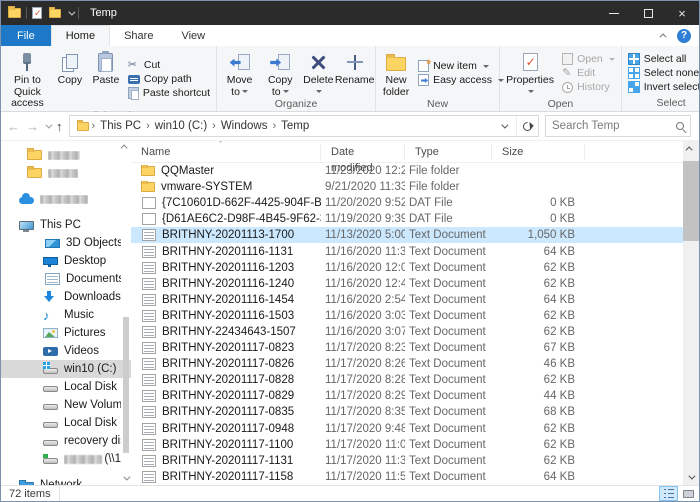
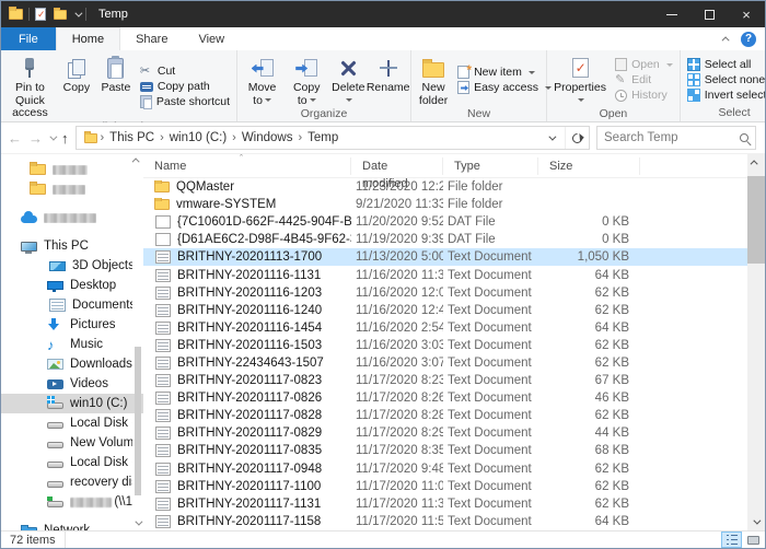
  Temp
  ×
  File
  Home
  Share
  View
  ?
  Pin to Quick access
  Copy
  Paste
  Cut
  Copy path
  Paste shortcut
  Move to
  Copy to
  Delete
  Rename
  Organize
  New folder
  New item
  Easy access
  New
  Properties
  Open
  Edit
  History
  Open
  Select all
  Select none
  Invert select
  Select
  ←
  →
  ↑
  ›
  This PC
  ›
  win10 (C:)
  ›
  Windows
  ›
  Temp
  Search Temp
  This PC
  3D Objects
  Desktop
  Document
- Downloads
+ Pictures
  Music
- Pictures
+ Downloads
  Videos
  win10 (C:)
  (\\1
  ˆ
  Name
  Date modified
  Type
  Size
  QQMaster
  11/23/2020 12:2
  File folder
  vmware-SYSTEM
  9/21/2020 11:33
  File folder
  11/20/2020 9:52
  DAT File
  0 KB
  11/19/2020 9:39
  DAT File
  0 KB
  BRITHNY-20201113-1700
  11/13/2020 5:00
  Text Document
  1,050 KB
  BRITHNY-20201116-1131
  11/16/2020 11:3
  Text Document
  64 KB
  BRITHNY-20201116-1203
  11/16/2020 12:0
  Text Document
  62 KB
  BRITHNY-20201116-1240
  11/16/2020 12:4
  Text Document
  62 KB
  BRITHNY-20201116-1454
  11/16/2020 2:54
  Text Document
  64 KB
  BRITHNY-20201116-1503
  11/16/2020 3:03
  Text Document
  62 KB
  BRITHNY-22434643-1507
  11/16/2020 3:07
  Text Document
  62 KB
  BRITHNY-20201117-0823
  11/17/2020 8:23
  Text Document
  67 KB
  BRITHNY-20201117-0826
  11/17/2020 8:26
  Text Document
  46 KB
  BRITHNY-20201117-0828
  11/17/2020 8:28
  Text Document
  62 KB
  BRITHNY-20201117-0829
  11/17/2020 8:29
  Text Document
  44 KB
  BRITHNY-20201117-0835
  11/17/2020 8:35
  Text Document
  68 KB
  BRITHNY-20201117-0948
  11/17/2020 9:48
  Text Document
  62 KB
  BRITHNY-20201117-1100
  11/17/2020 11:0
  Text Document
  62 KB
  BRITHNY-20201117-1131
  11/17/2020 11:3
  Text Document
  62 KB
  BRITHNY-20201117-1158
  11/17/2020 11:5
  Text Document
  64 KB
  72 items
